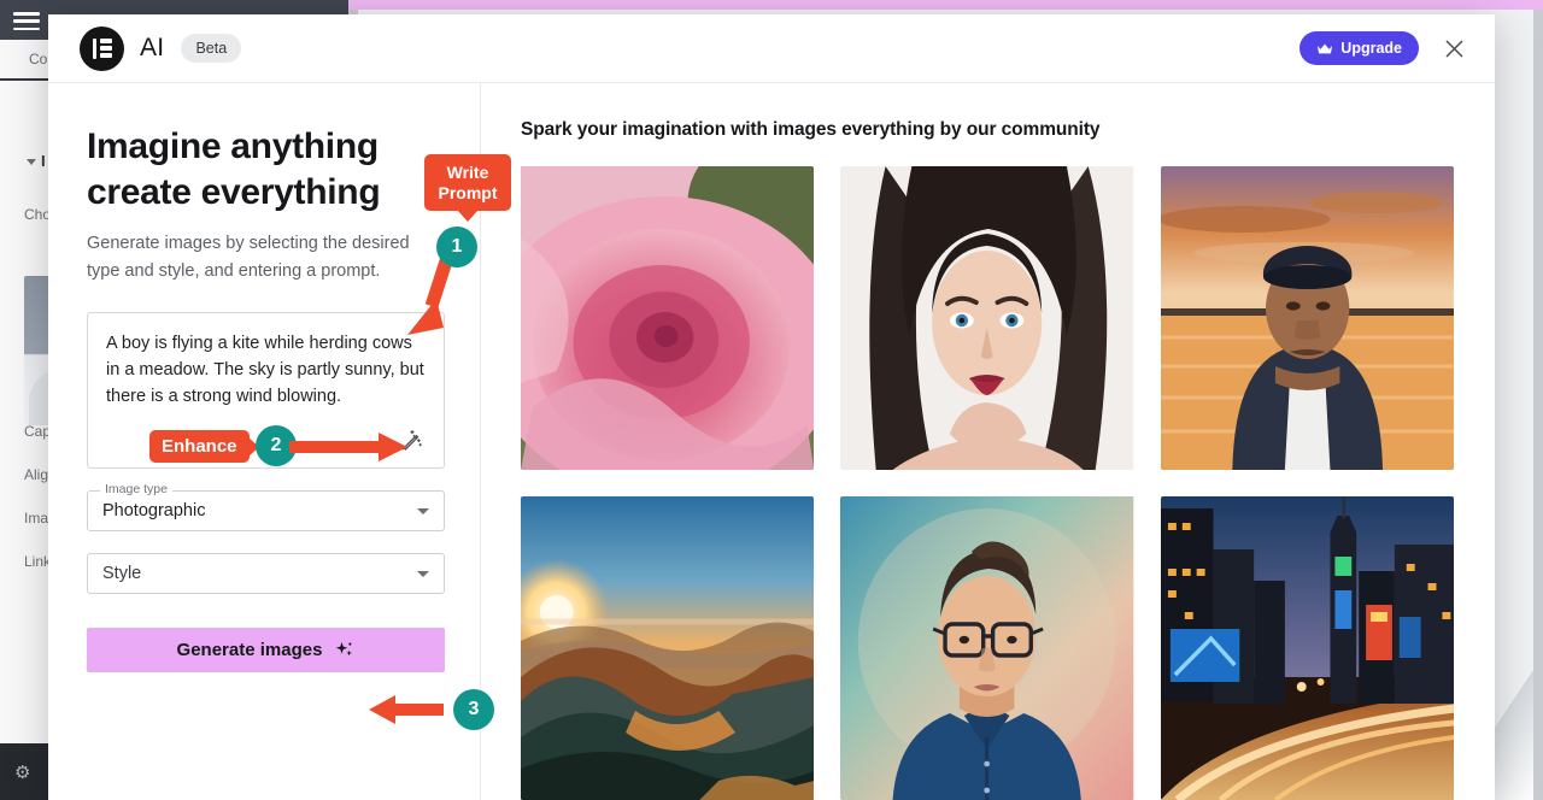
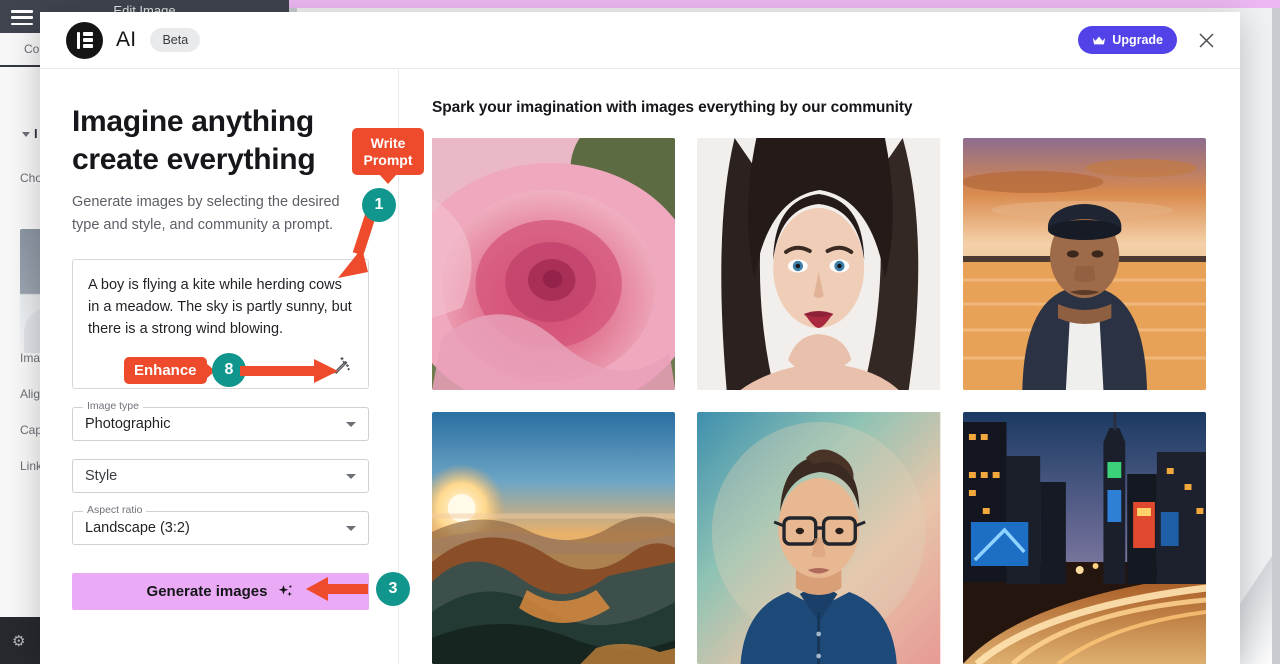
- Cap
+ Ima
  Alig
- Ima
+ Cap
  Link
  Cho
  Co
  I
+ Edit Image
  ⚙
  AI
  Beta
  Upgrade
  Imagine anything
  create everything
- Generate images by selecting the desired type and style, and entering a prompt.
+ Generate images by selecting the desired type and style, and community a prompt.
  A boy is flying a kite while herding cows in a meadow. The sky is partly sunny, but there is a strong wind blowing.
  Image type
  Photographic
  Style
+ Aspect ratio
+ Landscape (3:2)
  Generate images
  Spark your imagination with images everything by our community
  Write
  Prompt
  1
  Enhance
- 2
+ 8
  3
